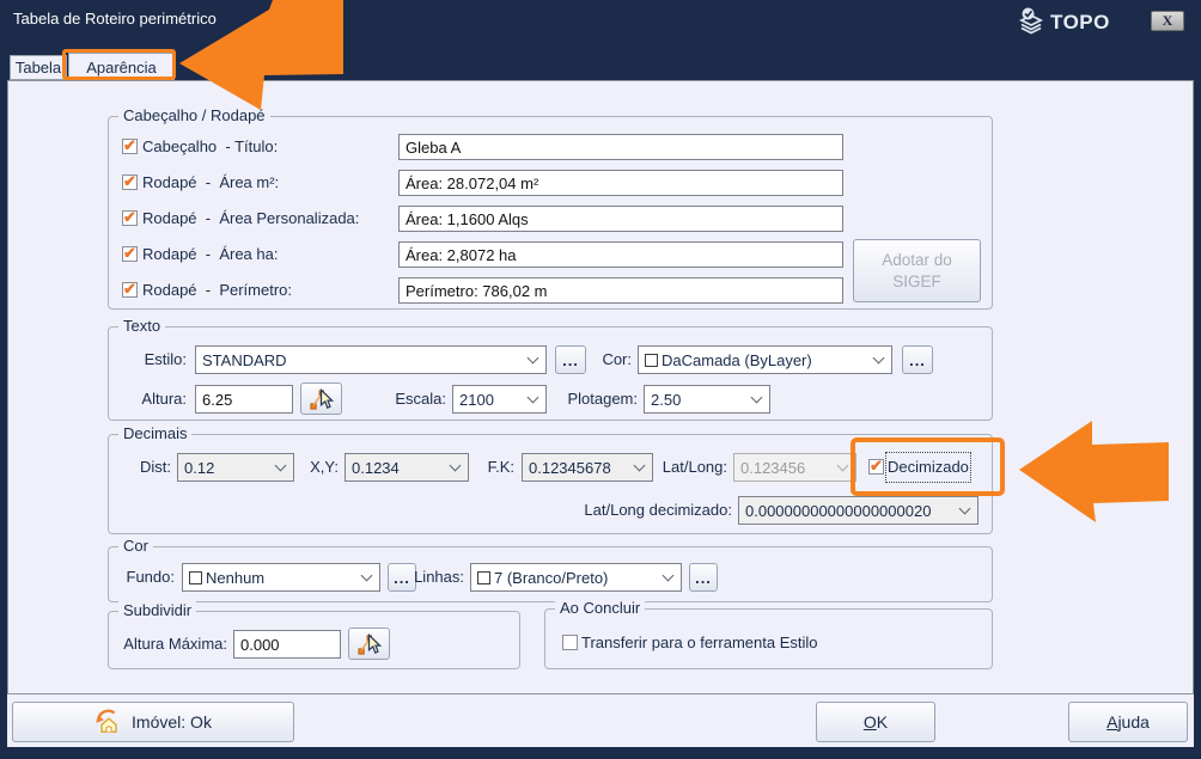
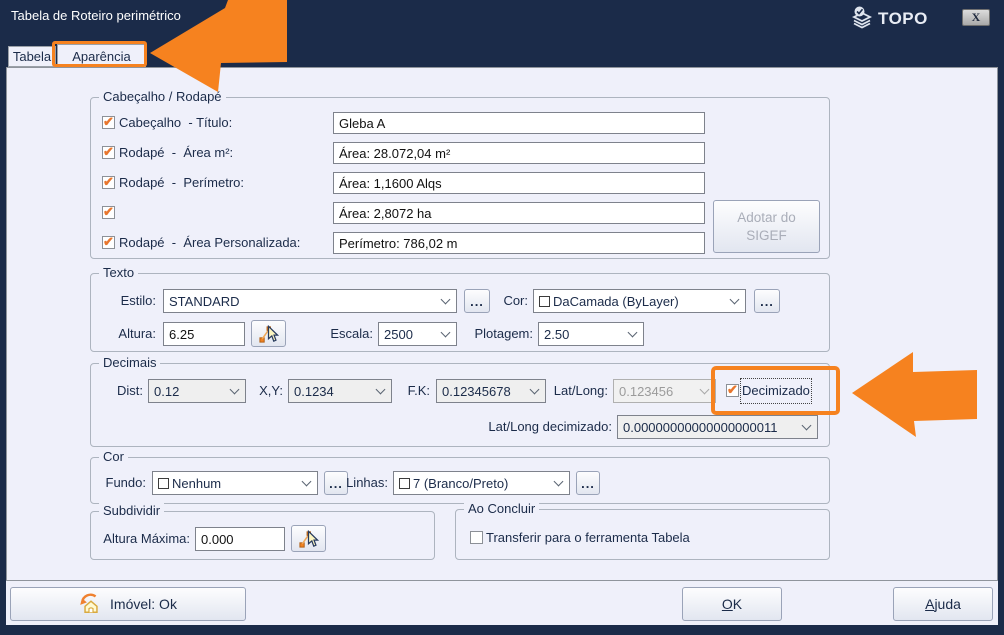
  Tabela de Roteiro perimétrico
  TOPO
  X
  Tabela
  Aparência
  Cabeçalho / Rodapé
  ✔
  Cabeçalho - Título:
  Gleba A
  ✔
  Rodapé - Área m²:
  Área: 28.072,04 m²
  ✔
- Rodapé - Área Personalizada:
+ Rodapé - Perímetro:
  Área: 1,1600 Alqs
  ✔
- Rodapé - Área ha:
  Área: 2,8072 ha
  ✔
- Rodapé - Perímetro:
+ Rodapé - Área Personalizada:
  Perímetro: 786,02 m
  Adotar do SIGEF
  Texto
  Estilo:
  STANDARD
  ...
  Cor:
  DaCamada (ByLayer)
  ...
  Altura:
  6.25
  Escala:
- 2100
+ 2500
  Plotagem:
  2.50
  Decimais
  Dist:
  0.12
  X,Y:
  0.1234
  F.K:
  0.12345678
  Lat/Long:
  0.123456
  ✔
  Decimizado
  Lat/Long decimizado:
- 0.00000000000000000020
+ 0.00000000000000000011
  Cor
  Fundo:
  Nenhum
  ...
  Linhas:
  7 (Branco/Preto)
  ...
  Subdividir
  Altura Máxima:
  0.000
  Ao Concluir
- Transferir para o ferramenta Estilo
+ Transferir para o ferramenta Tabela
  Imóvel: Ok
  OK
  Ajuda
